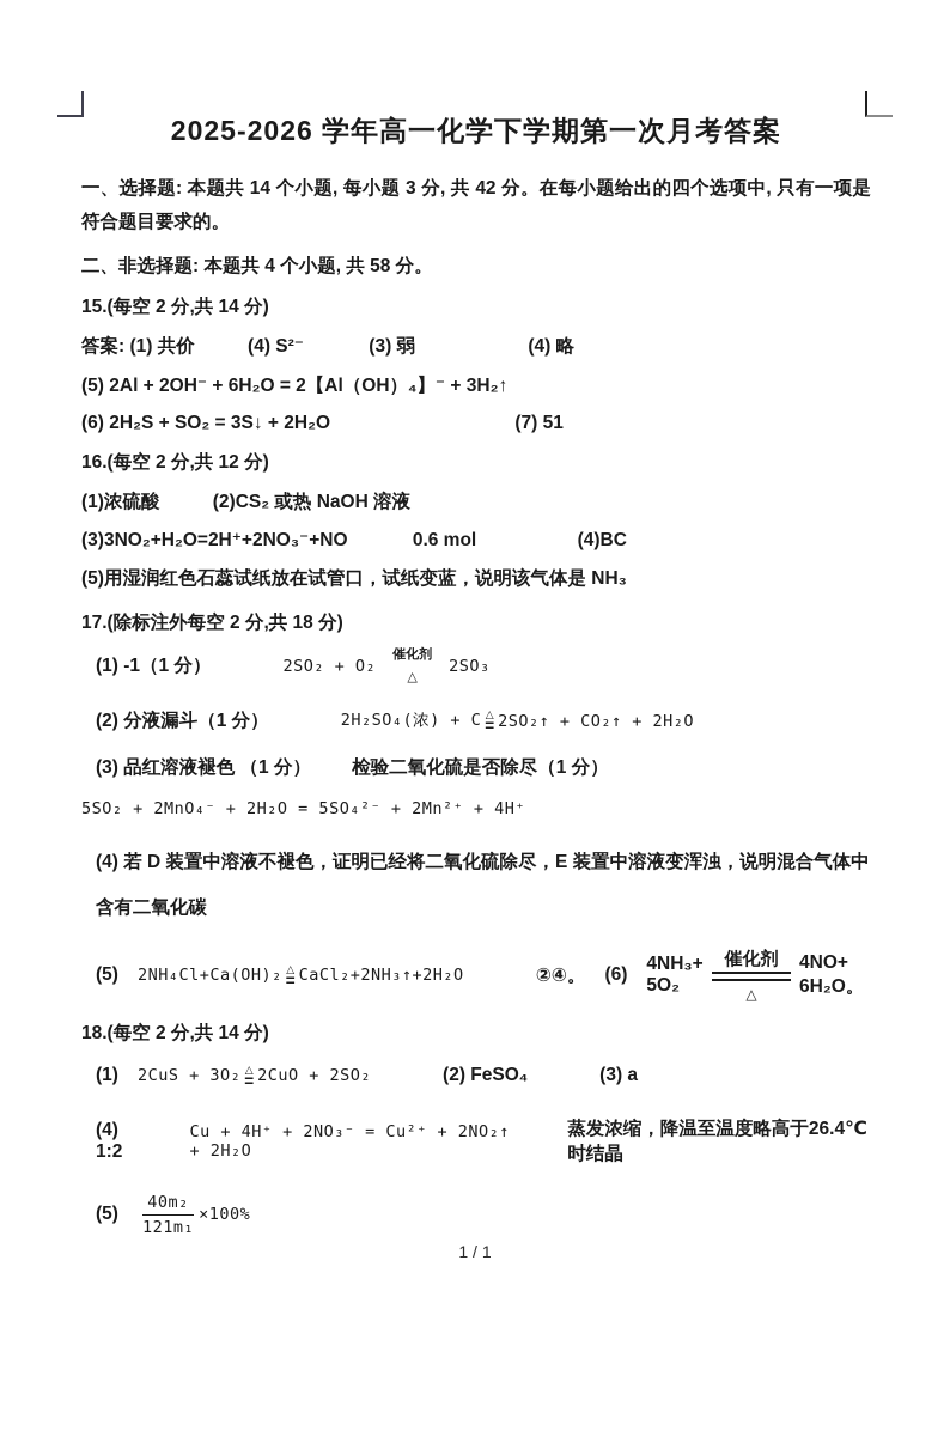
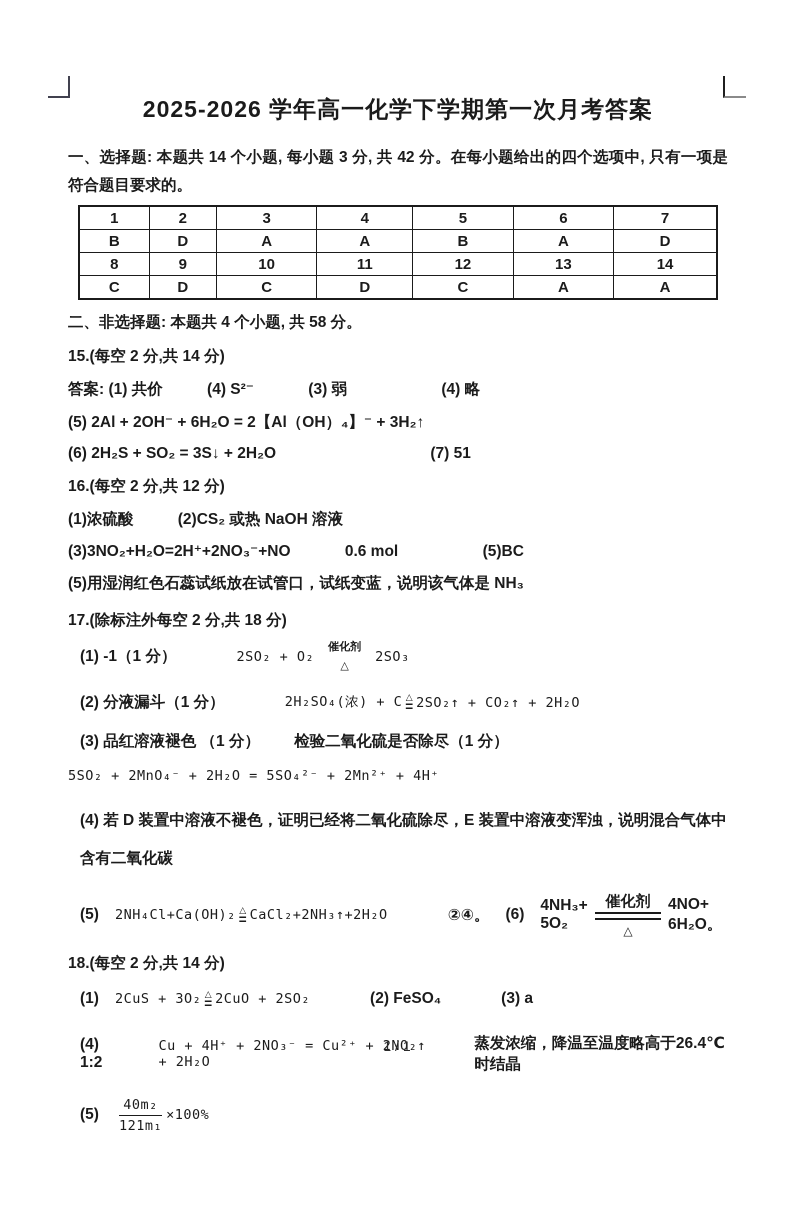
  2025-2026 学年高一化学下学期第一次月考答案
  一、选择题: 本题共 14 个小题, 每小题 3 分, 共 42 分。在每小题给出的四个选项中, 只有一项是符合题目要求的。
+ 1	2	3	4	5	6	7
+ B	D	A	A	B	A	D
+ 8	9	10	11	12	13	14
+ C	D	C	D	C	A	A
  二、非选择题: 本题共 4 个小题, 共 58 分。
  15.(每空 2 分,共 14 分)
  答案: (1) 共价 (4) S²⁻ (3) 弱 (4) 略
  (5) 2Al + 2OH⁻ + 6H₂O = 2【Al（OH）₄】⁻ + 3H₂↑
  (6) 2H₂S + SO₂ = 3S↓ + 2H₂O (7) 51
  16.(每空 2 分,共 12 分)
  (1)浓硫酸 (2)CS₂ 或热 NaOH 溶液
- (3)3NO₂+H₂O=2H⁺+2NO₃⁻+NO 0.6 mol (4)BC
+ (3)3NO₂+H₂O=2H⁺+2NO₃⁻+NO 0.6 mol (5)BC
  (5)用湿润红色石蕊试纸放在试管口，试纸变蓝，说明该气体是 NH₃
  17.(除标注外每空 2 分,共 18 分)
  (1) -1（1 分）
  2SO₂ + O₂
  催化剂
  △
  2SO₃
  (2) 分液漏斗（1 分）
  2H₂SO₄(浓) + C
  △
  =
  2SO₂↑ + CO₂↑ + 2H₂O
  (3) 品红溶液褪色 （1 分） 检验二氧化硫是否除尽（1 分）
  5SO₂ + 2MnO₄⁻ + 2H₂O = 5SO₄²⁻ + 2Mn²⁺ + 4H⁺
  (4) 若 D 装置中溶液不褪色，证明已经将二氧化硫除尽，E 装置中溶液变浑浊，说明混合气体中含有二氧化碳
  (5)
  2NH₄Cl+Ca(OH)₂
  △
  =
  CaCl₂+2NH₃↑+2H₂O
  ②④。
  (6)
  4NH₃+ 5O₂
  催化剂
  △
  4NO+ 6H₂O。
  18.(每空 2 分,共 14 分)
  (1)
  2CuS + 3O₂
  △
  =
  2CuO + 2SO₂
  (2) FeSO₄
  (3) a
  (4) 1:2
  Cu + 4H⁺ + 2NO₃⁻ = Cu²⁺ + 2NO₂↑ + 2H₂O
  蒸发浓缩，降温至温度略高于26.4℃ 时结晶
  (5)
  40m₂
  121m₁
  ×100%
  1 / 1
